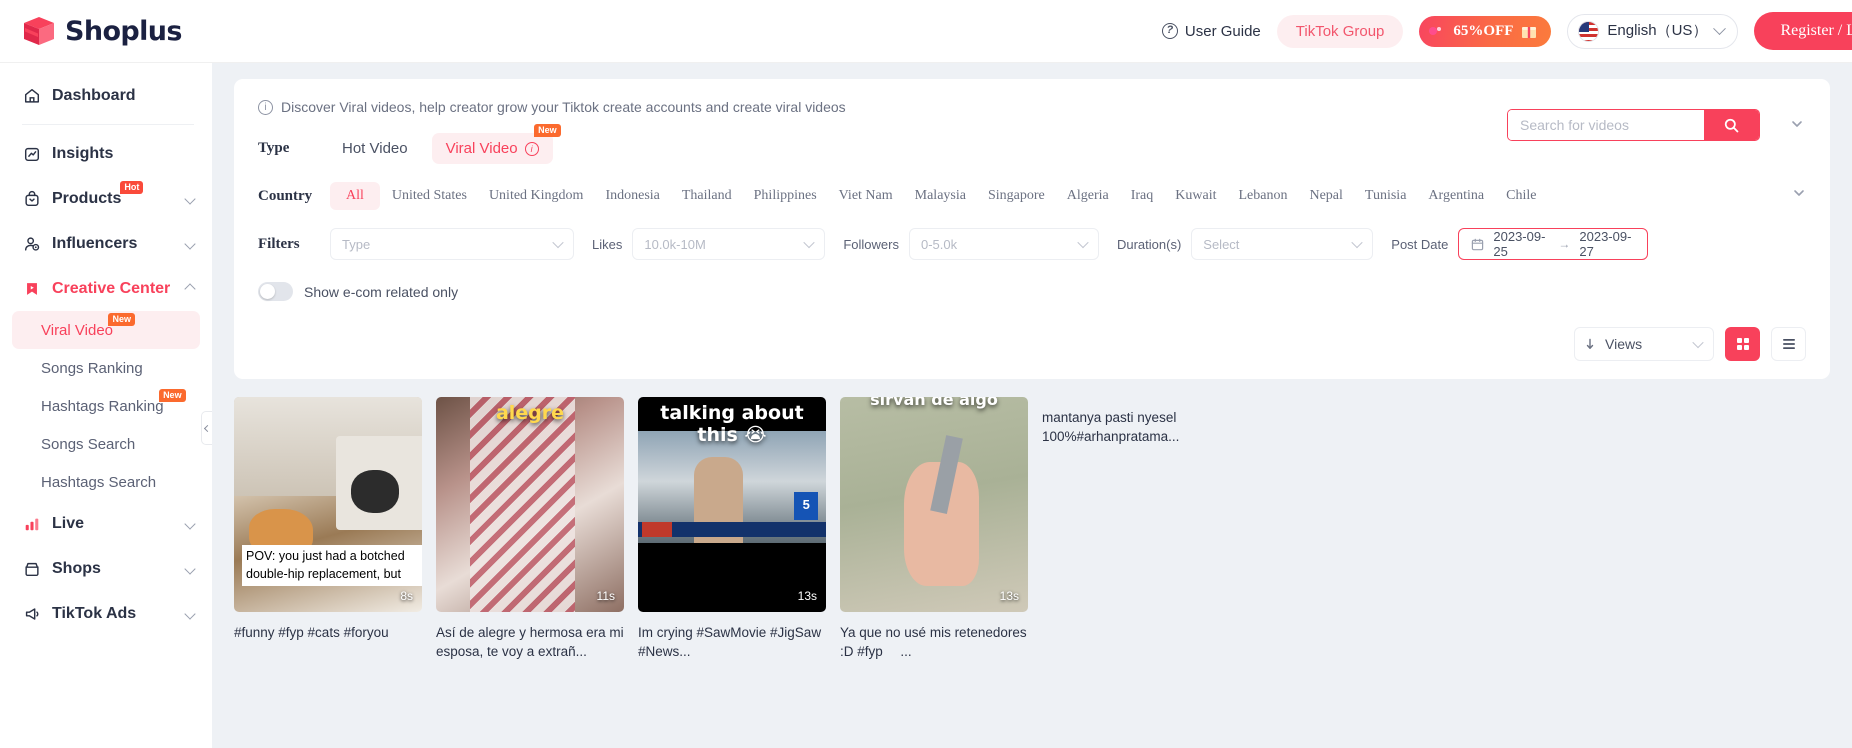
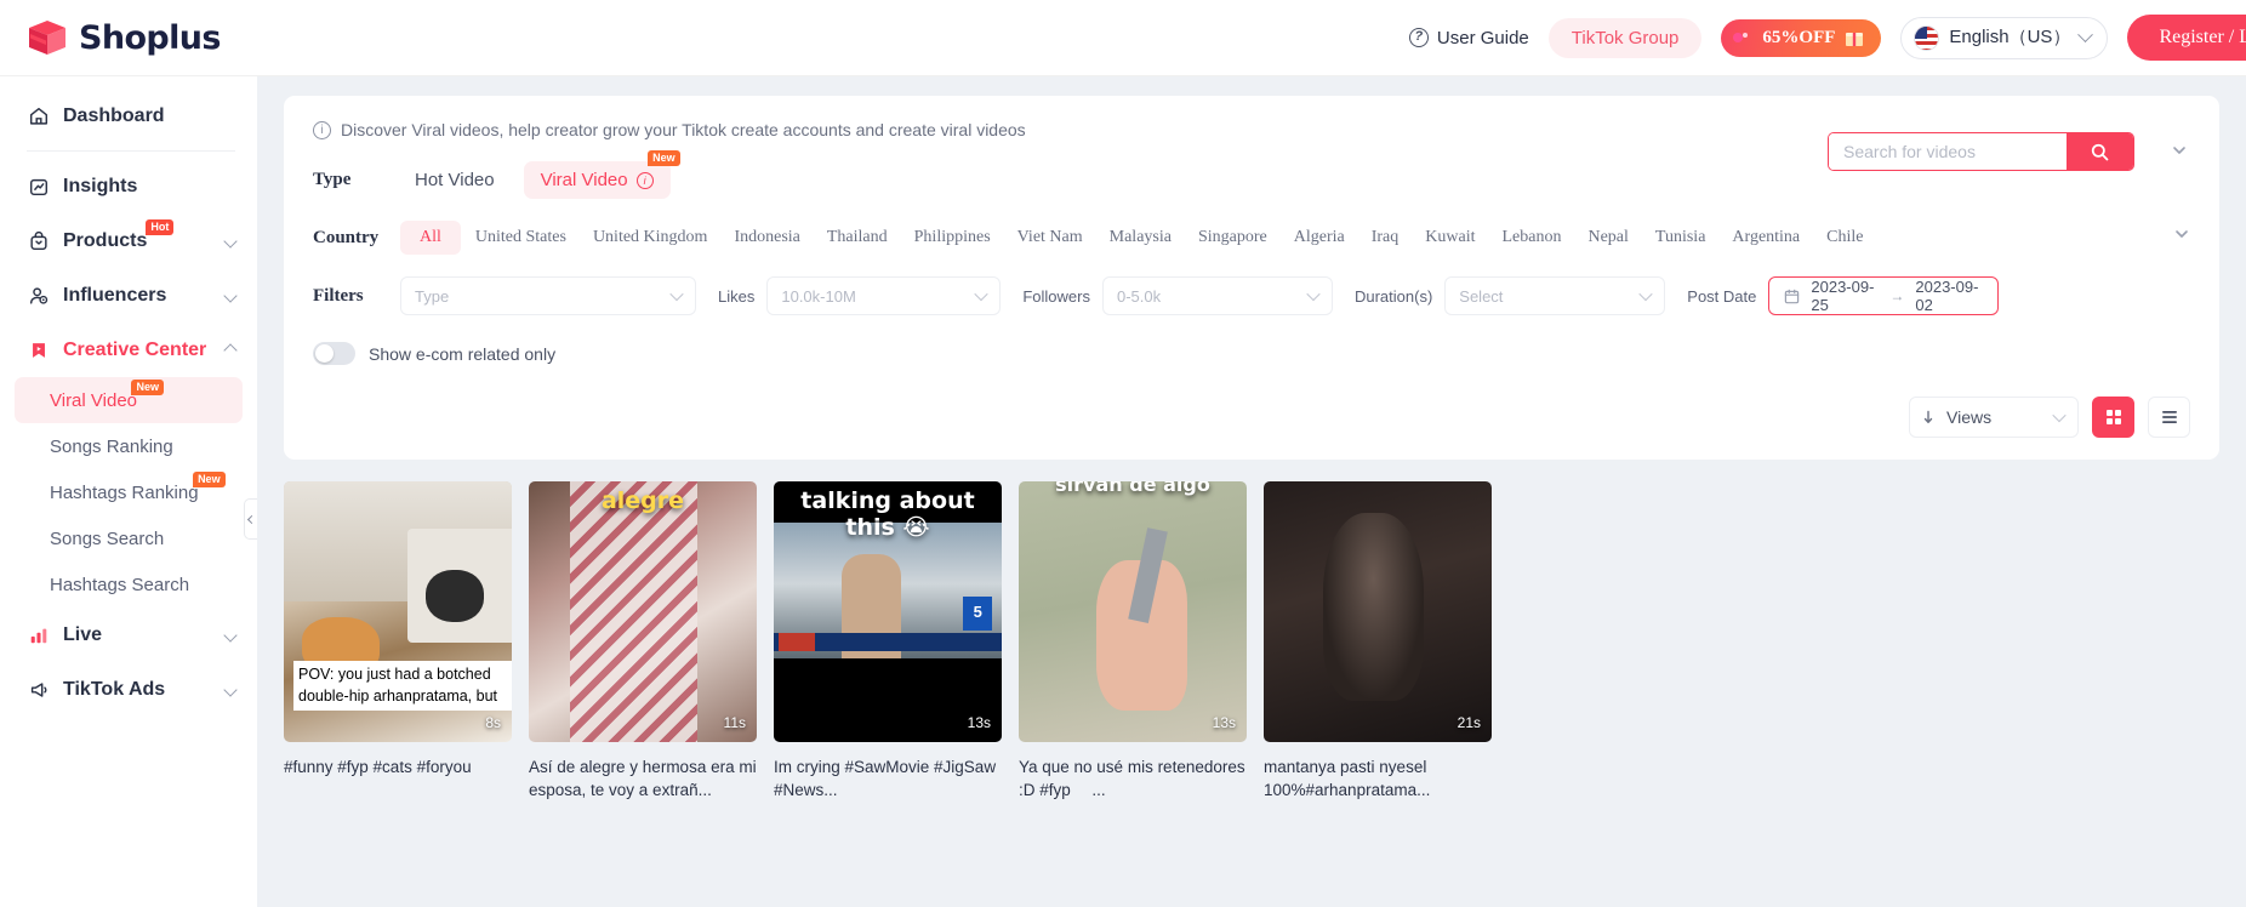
  Shoplus
  ?
  User Guide
  TikTok Group
  65%OFF
  English（US）
  Register / L
  Dashboard
  Insights
  Products
  Hot
  Influencers
  Creative Center
  Viral Video
  New
  Songs Ranking
  Hashtags Ranking
  New
  Songs Search
  Hashtags Search
  Live
- Shops
  TikTok Ads
  i
  Discover Viral videos, help creator grow your Tiktok create accounts and create viral videos
  Search for videos
  Type
  Hot Video
  Viral Video
  i
  New
  Country
  All
  United States
  United Kingdom
  Indonesia
  Thailand
  Philippines
  Viet Nam
  Malaysia
  Singapore
  Algeria
  Iraq
  Kuwait
  Lebanon
  Nepal
  Tunisia
  Argentina
  Chile
  Filters
  Type
  Likes
  10.0k-10M
  Followers
  0-5.0k
  Duration(s)
  Select
  Post Date
  2023-09-25
  →
- 2023-09-27
+ 2023-09-02
  Show e-com related only
  Views
- POV: you just had a botched double-hip replacement, but
+ POV: you just had a botched double-hip arhanpratama, but
  8s
  #funny #fyp #cats #foryou
  alegre
  11s
  Así de alegre y hermosa era mi esposa, te voy a extrañ...
  5
  talking about this 😭
  13s
  Im crying #SawMovie #JigSaw #News...
  13s
  Ya que no usé mis retenedores :D #fyp ゞ...
+ 21s
  mantanya pasti nyesel 100%#arhanpratama...
